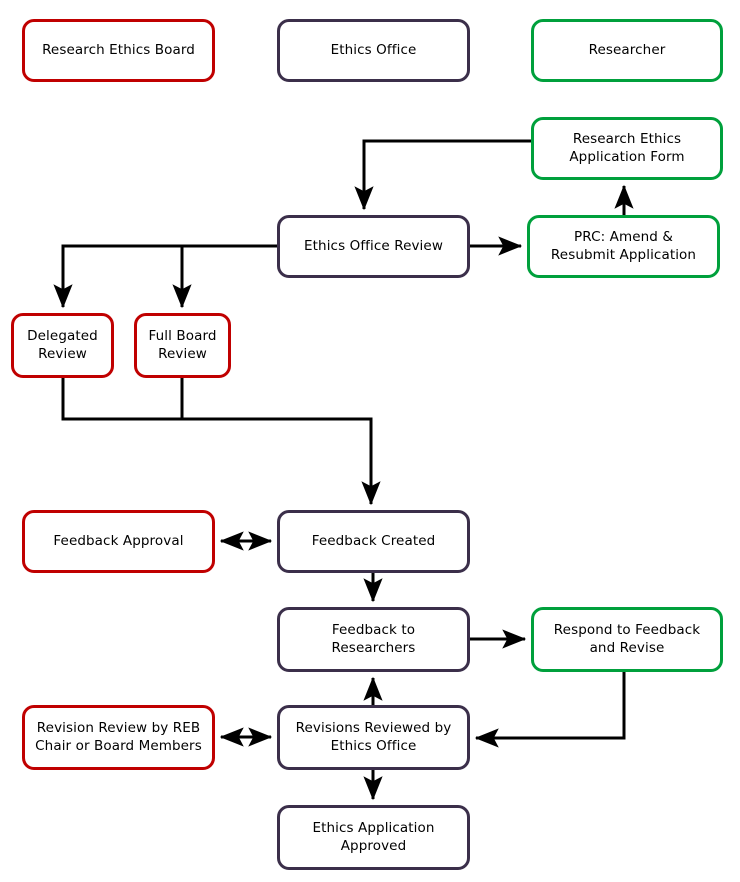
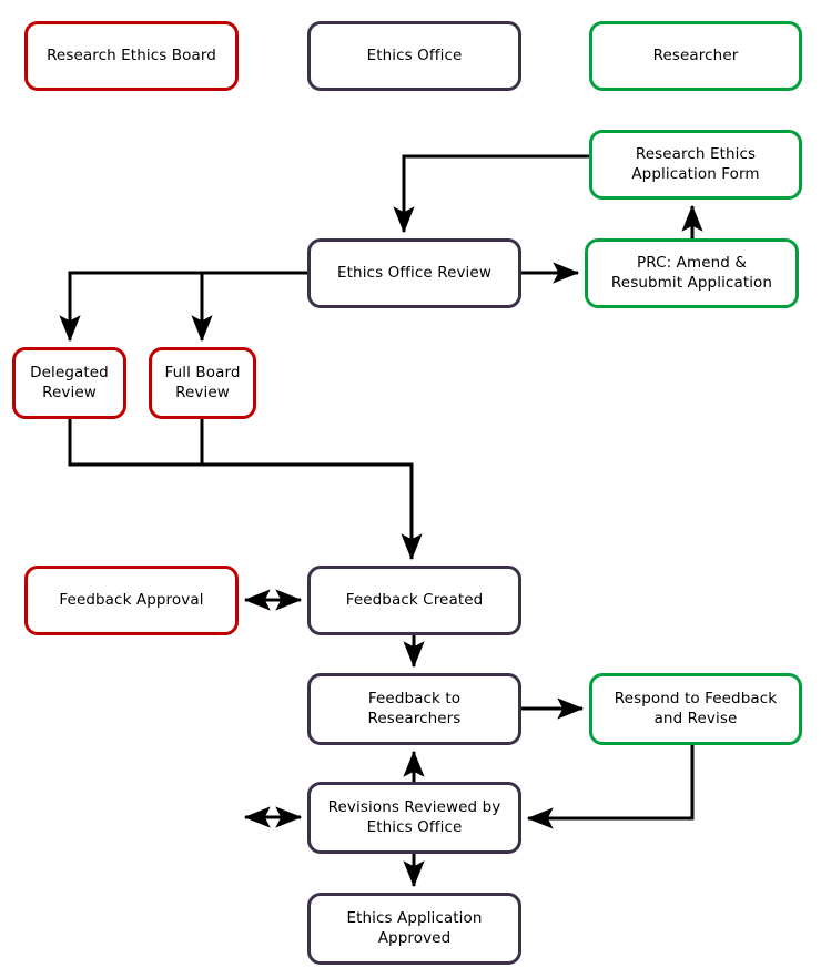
  Research Ethics Board
  Ethics Office
  Researcher
  Research Ethics
  Application Form
  Ethics Office Review
  PRC: Amend &
  Resubmit Application
  Delegated
  Review
  Full Board
  Review
  Feedback Approval
  Feedback Created
  Feedback to
  Researchers
  Respond to Feedback
  and Revise
- Revision Review by REB
- Chair or Board Members
  Revisions Reviewed by
  Ethics Office
  Ethics Application
  Approved
